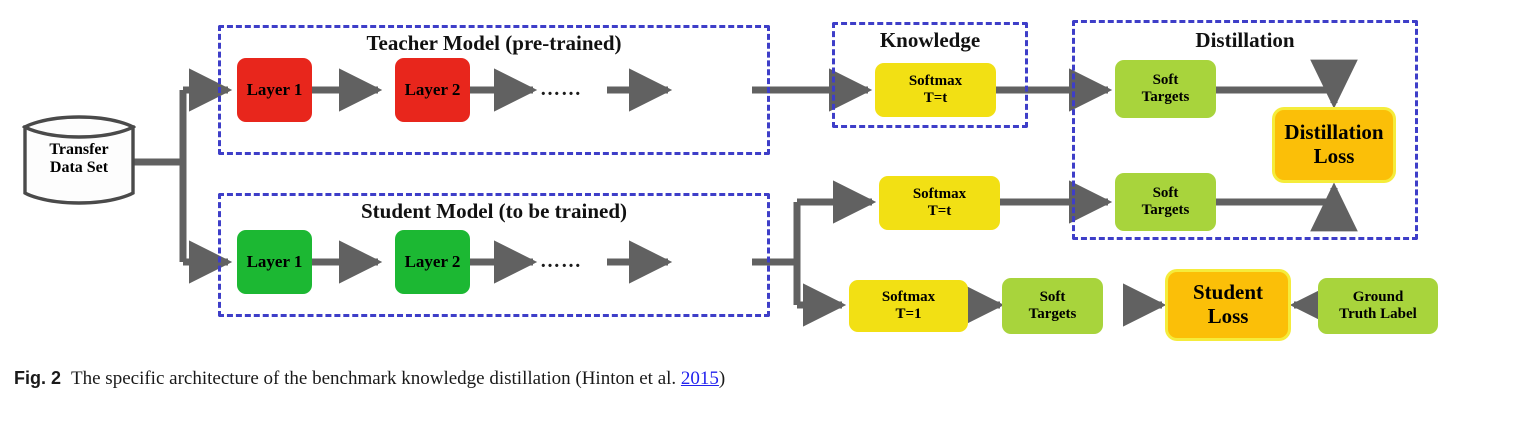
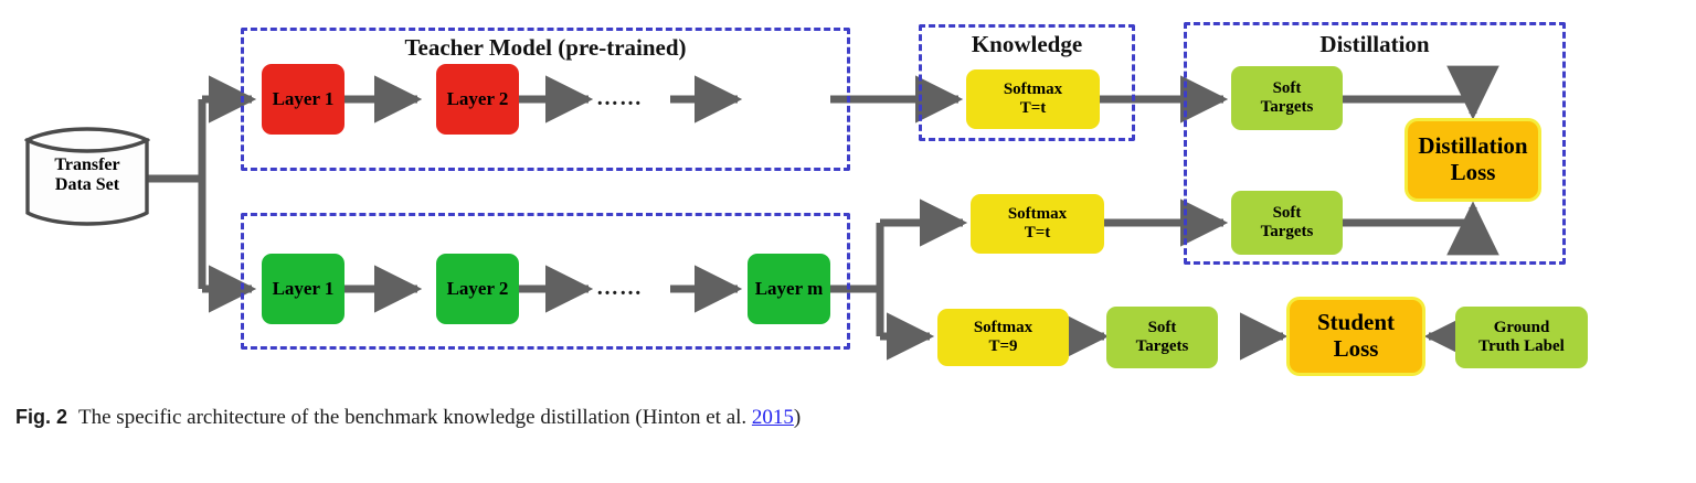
  Transfer
  Data Set
  Teacher Model (pre-trained)
- Student Model (to be trained)
  Knowledge
  Distillation
  Layer 1
  Layer 2
  ……
  Layer 1
  Layer 2
  ……
+ Layer m
  Softmax
  T=t
  Soft
  Targets
  Soft
  Targets
  Distillation
  Loss
  Softmax
  T=t
  Softmax
- T=1
+ T=9
  Soft
  Targets
  Student
  Loss
  Ground
  Truth Label
  Fig. 2 The specific architecture of the benchmark knowledge distillation (Hinton et al. 2015)
